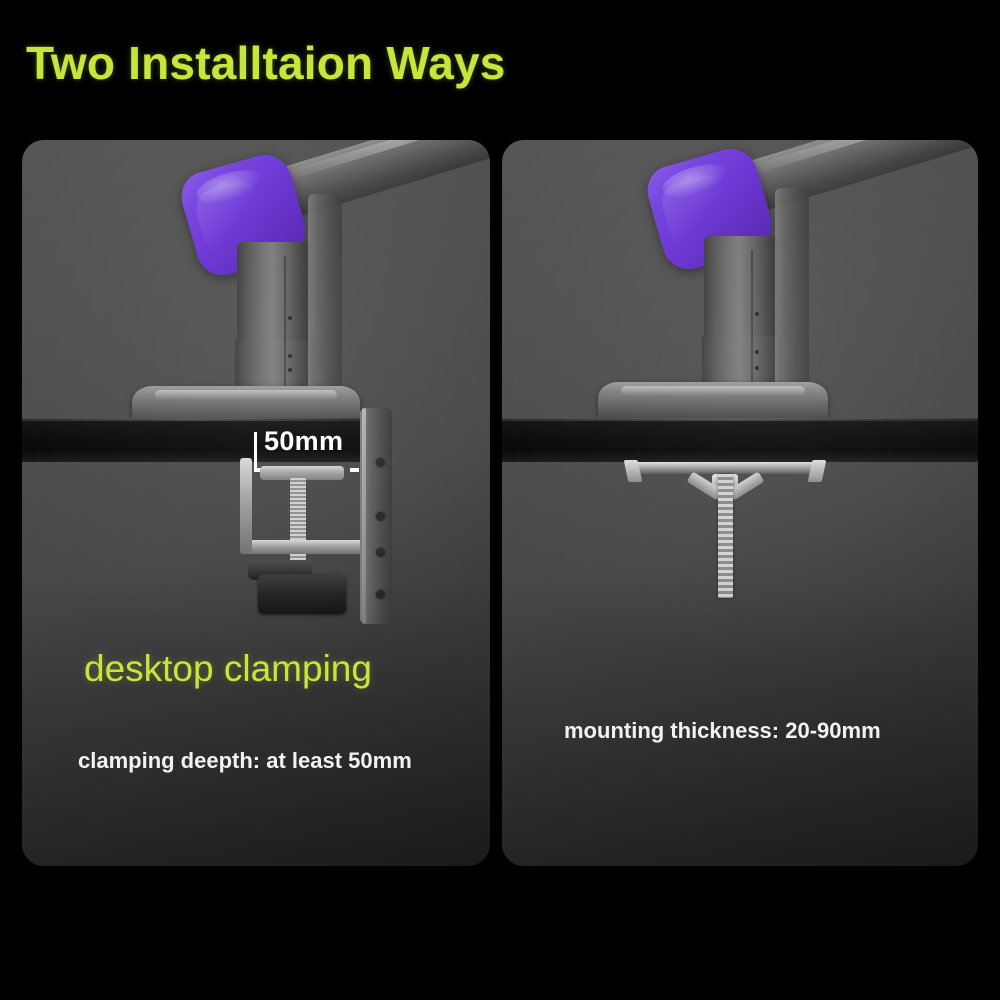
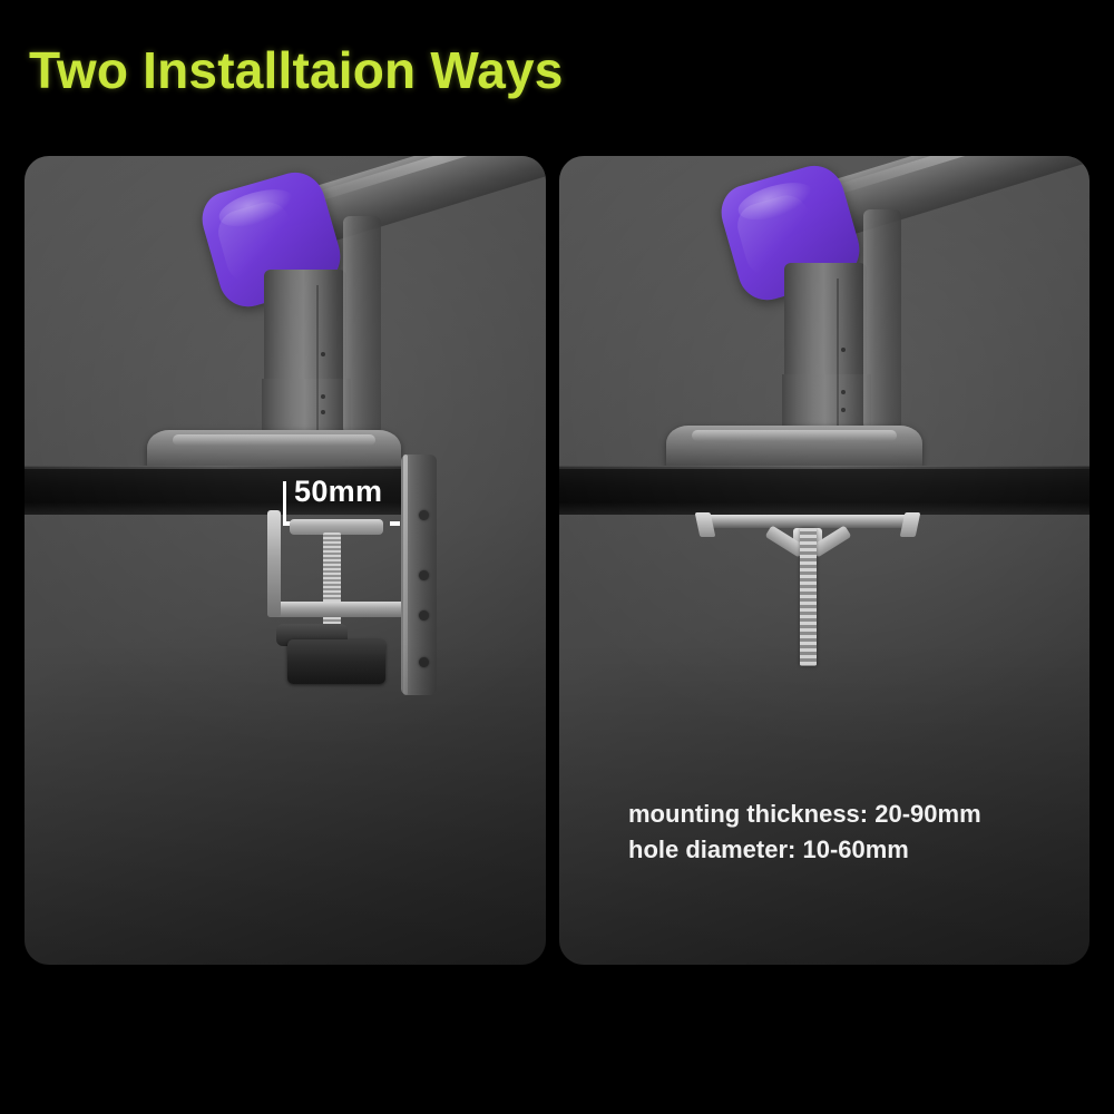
  Two Installtaion Ways
- desktop clamping
- clamping deepth: at least 50mm
  mounting thickness: 20-90mm
+ hole diameter: 10-60mm
